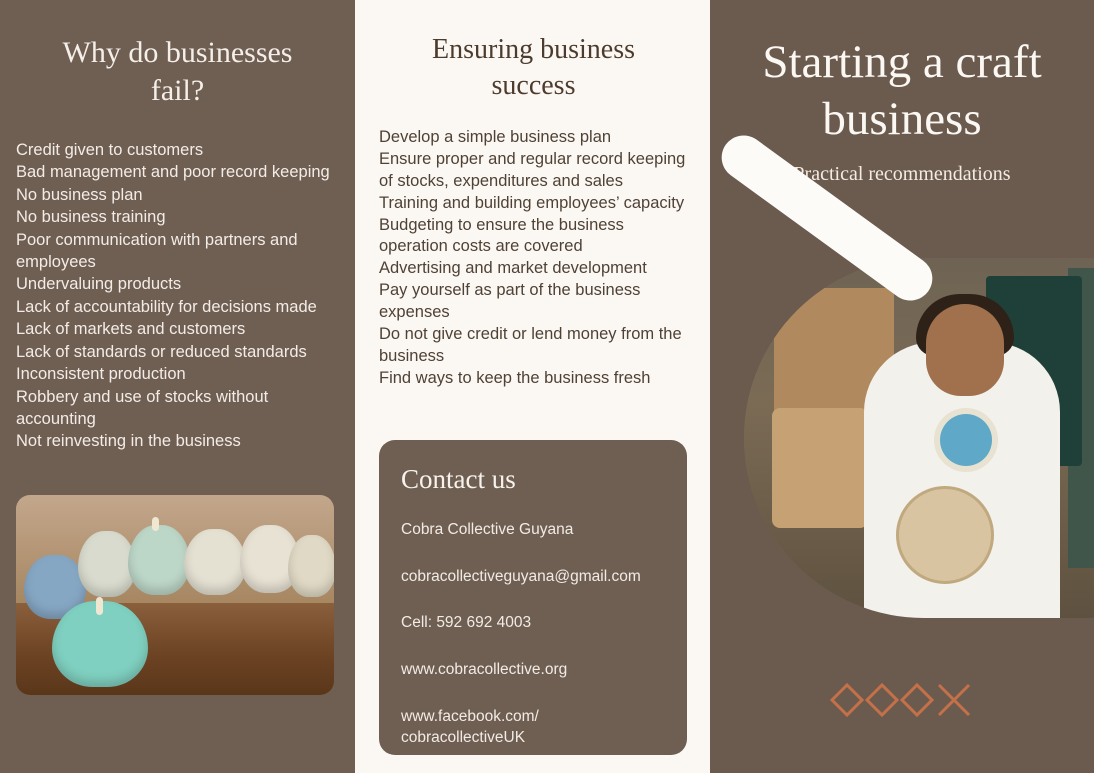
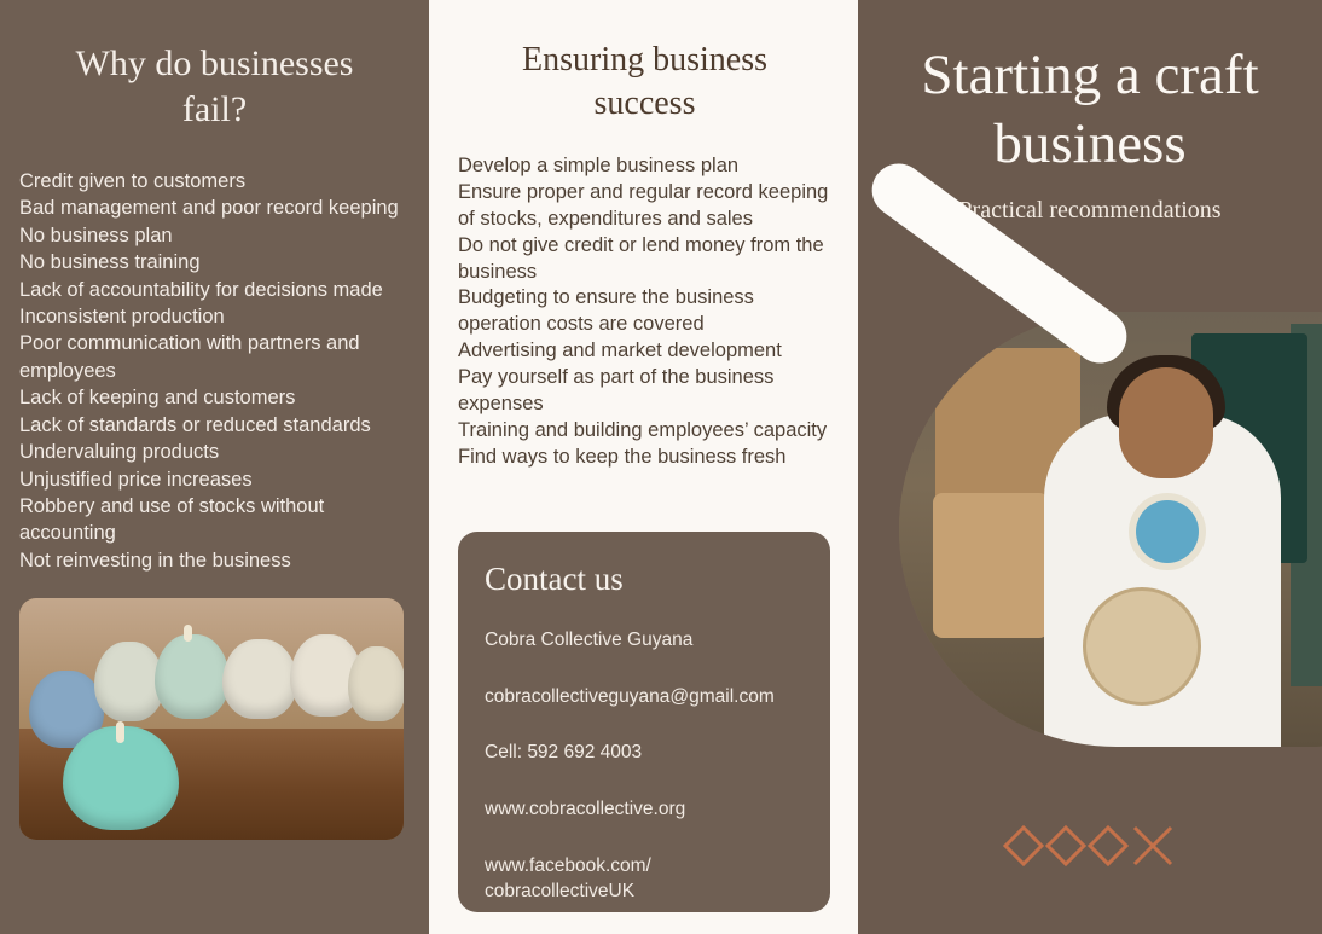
  Why do businesses fail?
  Credit given to customers
  Bad management and poor record keeping
  No business plan
  No business training
- Poor communication with partners and employees
+ Lack of accountability for decisions made
- Undervaluing products
+ Inconsistent production
- Lack of accountability for decisions made
+ Poor communication with partners and employees
- Lack of markets and customers
+ Lack of keeping and customers
  Lack of standards or reduced standards
- Inconsistent production
+ Undervaluing products
+ Unjustified price increases
  Robbery and use of stocks without accounting
  Not reinvesting in the business
  Ensuring business success
  Develop a simple business plan
  Ensure proper and regular record keeping of stocks, expenditures and sales
- Training and building employees’ capacity
+ Do not give credit or lend money from the business
  Budgeting to ensure the business operation costs are covered
  Advertising and market development
  Pay yourself as part of the business expenses
- Do not give credit or lend money from the business
+ Training and building employees’ capacity
  Find ways to keep the business fresh
  Contact us
  Cobra Collective Guyana
  cobracollectiveguyana@gmail.com
  Cell: 592 692 4003
  www.cobracollective.org
  www.facebook.com/ cobracollectiveUK
  Starting a craft business
  ractical recommendations
